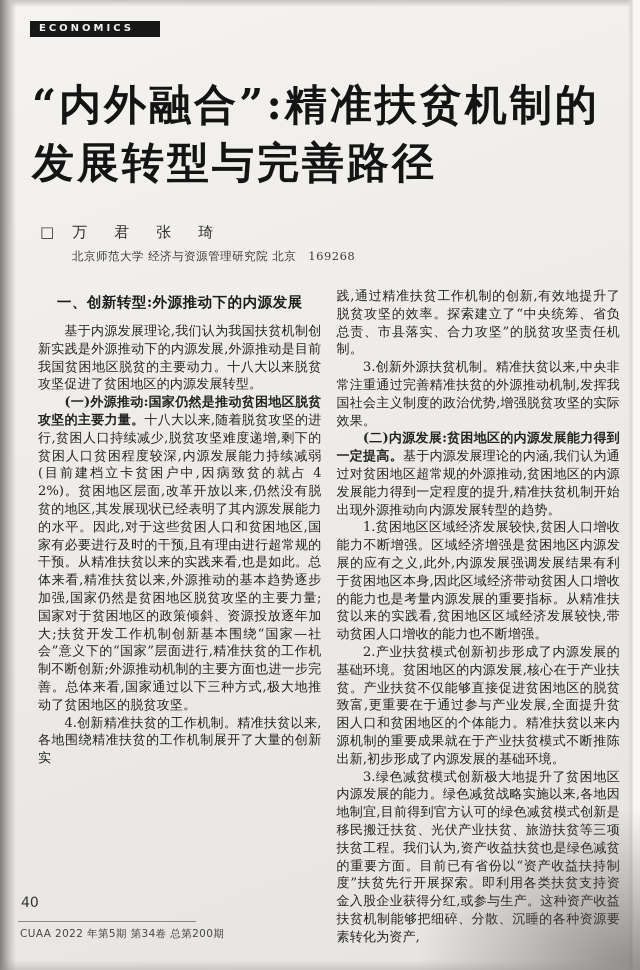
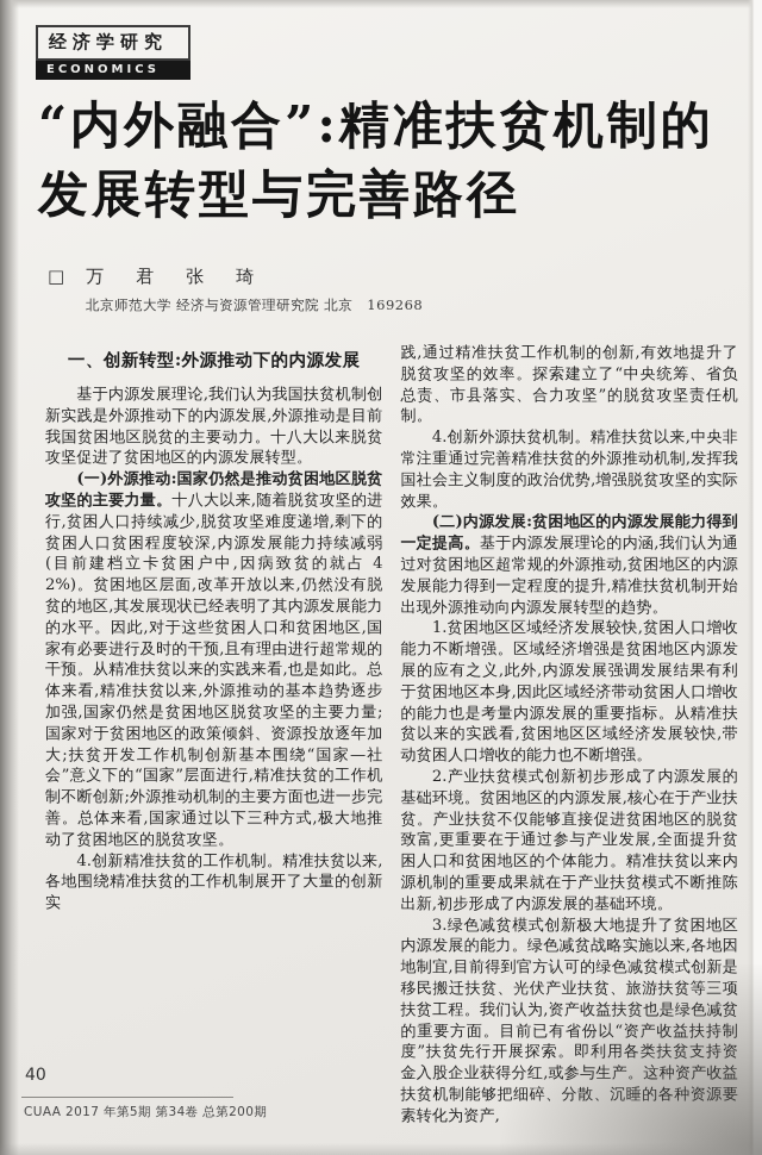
+ 经济学研究
  ECONOMICS
  “内外融合”:精准扶贫机制的
  发展转型与完善路径
  □ 万 君 张 琦
  北京师范大学 经济与资源管理研究院 北京 169268
  一、创新转型:外源推动下的内源发展
  基于内源发展理论,我们认为我国扶贫机制创新实践是外源推动下的内源发展,外源推动是目前我国贫困地区脱贫的主要动力。十八大以来脱贫攻坚促进了贫困地区的内源发展转型。
  (一)外源推动:国家仍然是推动贫困地区脱贫攻坚的主要力量。十八大以来,随着脱贫攻坚的进行,贫困人口持续减少,脱贫攻坚难度递增,剩下的贫困人口贫困程度较深,内源发展能力持续减弱(目前建档立卡贫困户中,因病致贫的就占 42%)。贫困地区层面,改革开放以来,仍然没有脱贫的地区,其发展现状已经表明了其内源发展能力的水平。因此,对于这些贫困人口和贫困地区,国家有必要进行及时的干预,且有理由进行超常规的干预。从精准扶贫以来的实践来看,也是如此。总体来看,精准扶贫以来,外源推动的基本趋势逐步加强,国家仍然是贫困地区脱贫攻坚的主要力量;国家对于贫困地区的政策倾斜、资源投放逐年加大;扶贫开发工作机制创新基本围绕“国家—社会”意义下的“国家”层面进行,精准扶贫的工作机制不断创新;外源推动机制的主要方面也进一步完善。总体来看,国家通过以下三种方式,极大地推动了贫困地区的脱贫攻坚。
  4.创新精准扶贫的工作机制。精准扶贫以来,各地围绕精准扶贫的工作机制展开了大量的创新实
  践,通过精准扶贫工作机制的创新,有效地提升了脱贫攻坚的效率。探索建立了“中央统筹、省负总责、市县落实、合力攻坚”的脱贫攻坚责任机制。
- 3.创新外源扶贫机制。精准扶贫以来,中央非常注重通过完善精准扶贫的外源推动机制,发挥我国社会主义制度的政治优势,增强脱贫攻坚的实际效果。
+ 4.创新外源扶贫机制。精准扶贫以来,中央非常注重通过完善精准扶贫的外源推动机制,发挥我国社会主义制度的政治优势,增强脱贫攻坚的实际效果。
  (二)内源发展:贫困地区的内源发展能力得到一定提高。基于内源发展理论的内涵,我们认为通过对贫困地区超常规的外源推动,贫困地区的内源发展能力得到一定程度的提升,精准扶贫机制开始出现外源推动向内源发展转型的趋势。
  1.贫困地区区域经济发展较快,贫困人口增收能力不断增强。区域经济增强是贫困地区内源发展的应有之义,此外,内源发展强调发展结果有利于贫困地区本身,因此区域经济带动贫困人口增收的能力也是考量内源发展的重要指标。从精准扶贫以来的实践看,贫困地区区域经济发展较快,带动贫困人口增收的能力也不断增强。
  2.产业扶贫模式创新初步形成了内源发展的基础环境。贫困地区的内源发展,核心在于产业扶贫。产业扶贫不仅能够直接促进贫困地区的脱贫致富,更重要在于通过参与产业发展,全面提升贫困人口和贫困地区的个体能力。精准扶贫以来内源机制的重要成果就在于产业扶贫模式不断推陈出新,初步形成了内源发展的基础环境。
  40
- CUAA 2022 年第5期 第34卷 总第200期
+ CUAA 2017 年第5期 第34卷 总第200期
